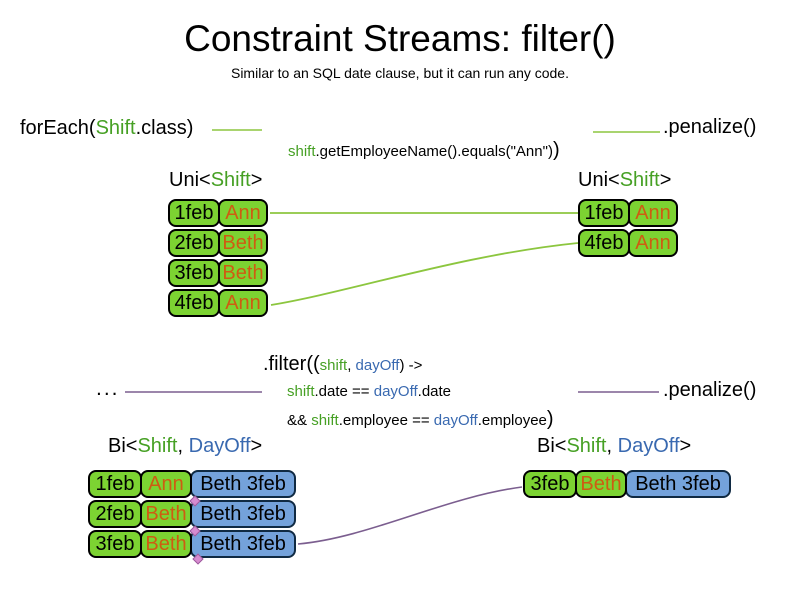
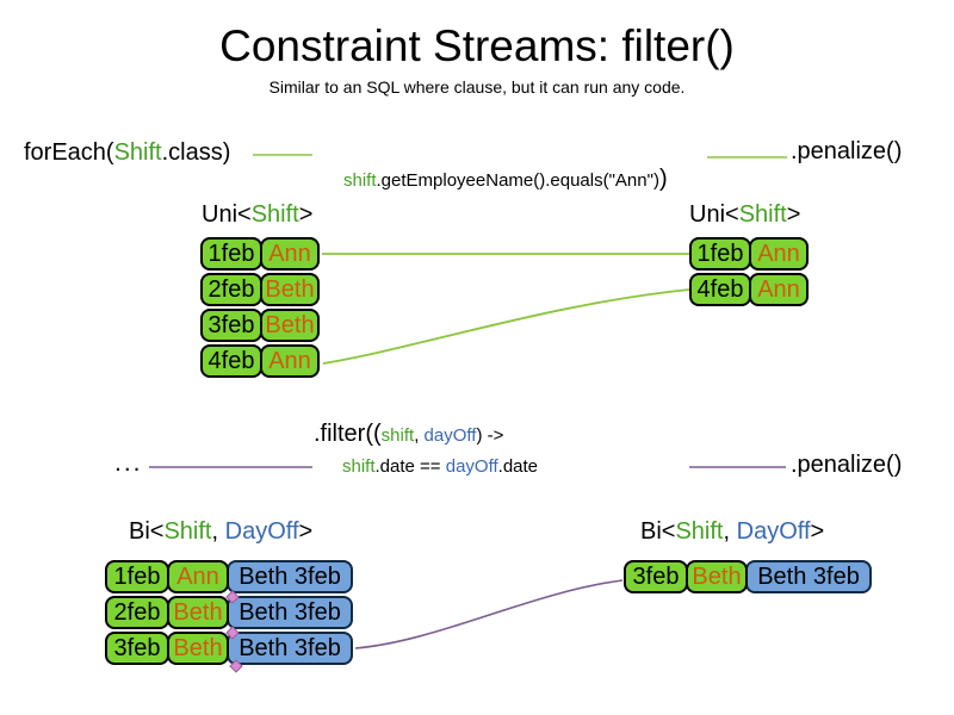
  Constraint Streams: filter()
- Similar to an SQL date clause, but it can run any code.
+ Similar to an SQL where clause, but it can run any code.
  forEach(Shift.class)
  shift.getEmployeeName().equals("Ann"))
  .penalize()
  Uni<Shift>
  Uni<Shift>
  1feb
  Ann
  2feb
  Beth
  3feb
  Beth
  4feb
  Ann
  1feb
  Ann
  4feb
  Ann
  ...
  .filter((shift, dayOff) ->
  shift.date == dayOff.date
- && shift.employee == dayOff.employee)
  .penalize()
  Bi<Shift, DayOff>
  Bi<Shift, DayOff>
  1feb
  Ann
  Beth 3feb
  2feb
  Beth
  Beth 3feb
  3feb
  Beth
  Beth 3feb
  3feb
  Beth
  Beth 3feb
